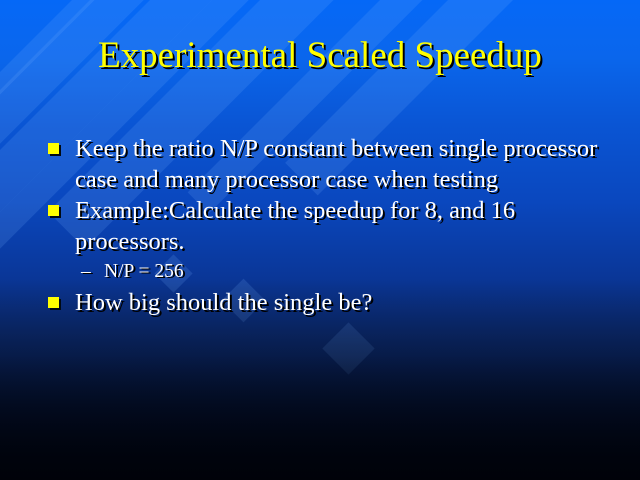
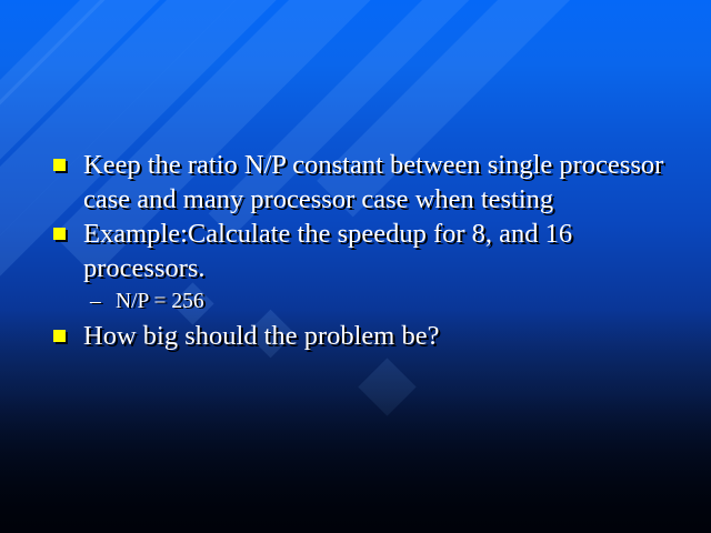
- Experimental Scaled Speedup
  Keep the ratio N/P constant between single processor case and many processor case when testing
  Example:Calculate the speedup for 8, and 16 processors.
  –
  N/P = 256
- How big should the single be?
+ How big should the problem be?
